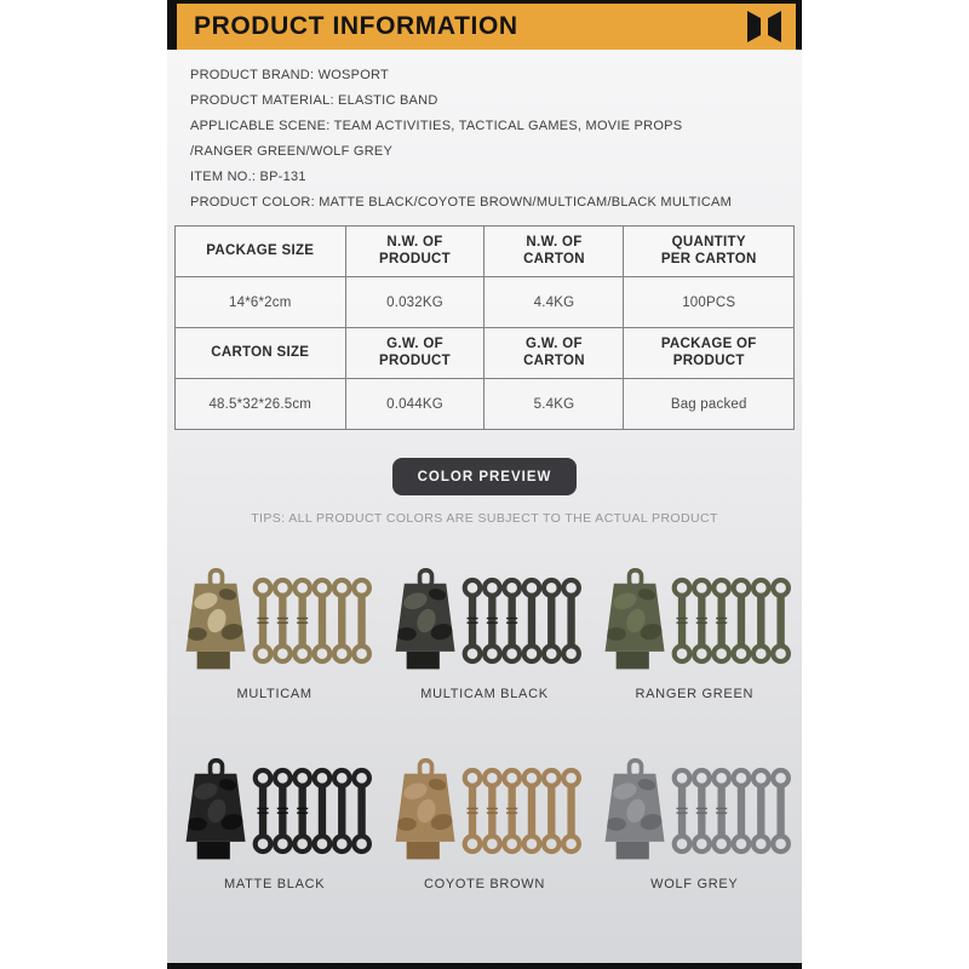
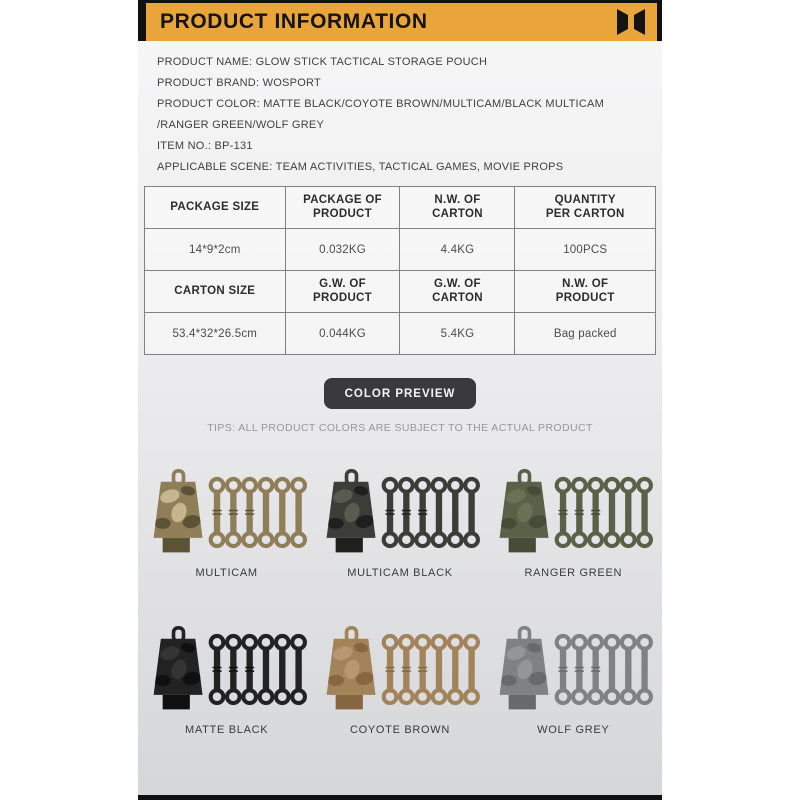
  PRODUCT INFORMATION
+ PRODUCT NAME: GLOW STICK TACTICAL STORAGE POUCH
  PRODUCT BRAND: WOSPORT
- PRODUCT MATERIAL: ELASTIC BAND
- APPLICABLE SCENE: TEAM ACTIVITIES, TACTICAL GAMES, MOVIE PROPS
+ PRODUCT COLOR: MATTE BLACK/COYOTE BROWN/MULTICAM/BLACK MULTICAM
  /RANGER GREEN/WOLF GREY
  ITEM NO.: BP-131
- PRODUCT COLOR: MATTE BLACK/COYOTE BROWN/MULTICAM/BLACK MULTICAM
+ APPLICABLE SCENE: TEAM ACTIVITIES, TACTICAL GAMES, MOVIE PROPS
- PACKAGE SIZE	N.W. OF PRODUCT	N.W. OF CARTON	QUANTITY PER CARTON
+ PACKAGE SIZE	PACKAGE OF PRODUCT	N.W. OF CARTON	QUANTITY PER CARTON
- 14*6*2cm	0.032KG	4.4KG	100PCS
+ 14*9*2cm	0.032KG	4.4KG	100PCS
- CARTON SIZE	G.W. OF PRODUCT	G.W. OF CARTON	PACKAGE OF PRODUCT
+ CARTON SIZE	G.W. OF PRODUCT	G.W. OF CARTON	N.W. OF PRODUCT
- 48.5*32*26.5cm	0.044KG	5.4KG	Bag packed
+ 53.4*32*26.5cm	0.044KG	5.4KG	Bag packed
  COLOR PREVIEW
  TIPS: ALL PRODUCT COLORS ARE SUBJECT TO THE ACTUAL PRODUCT
  MULTICAM
  MULTICAM BLACK
  RANGER GREEN
  MATTE BLACK
  COYOTE BROWN
  WOLF GREY
